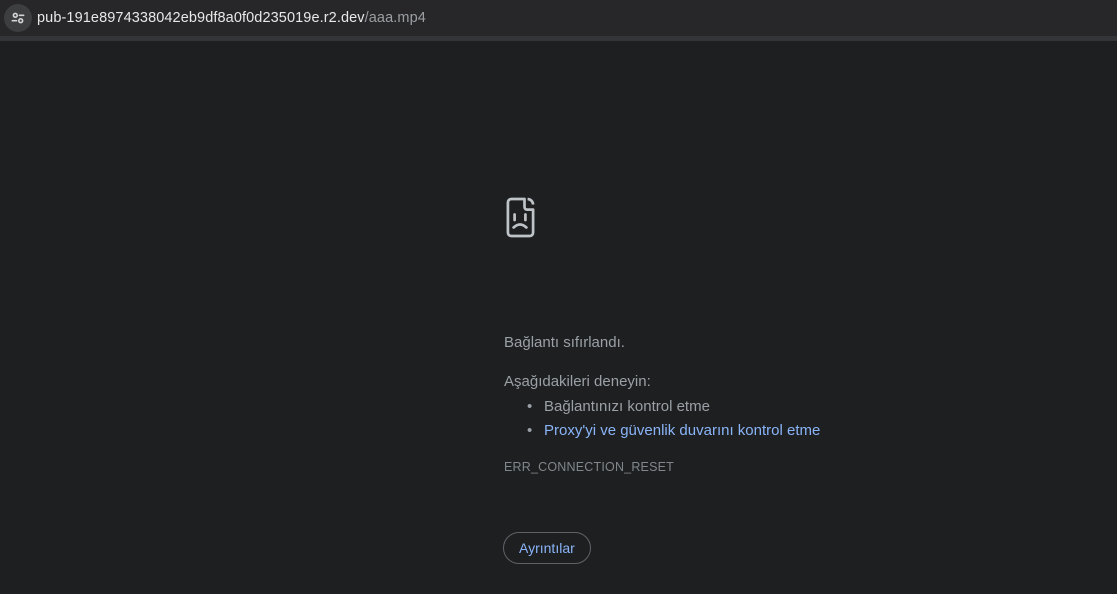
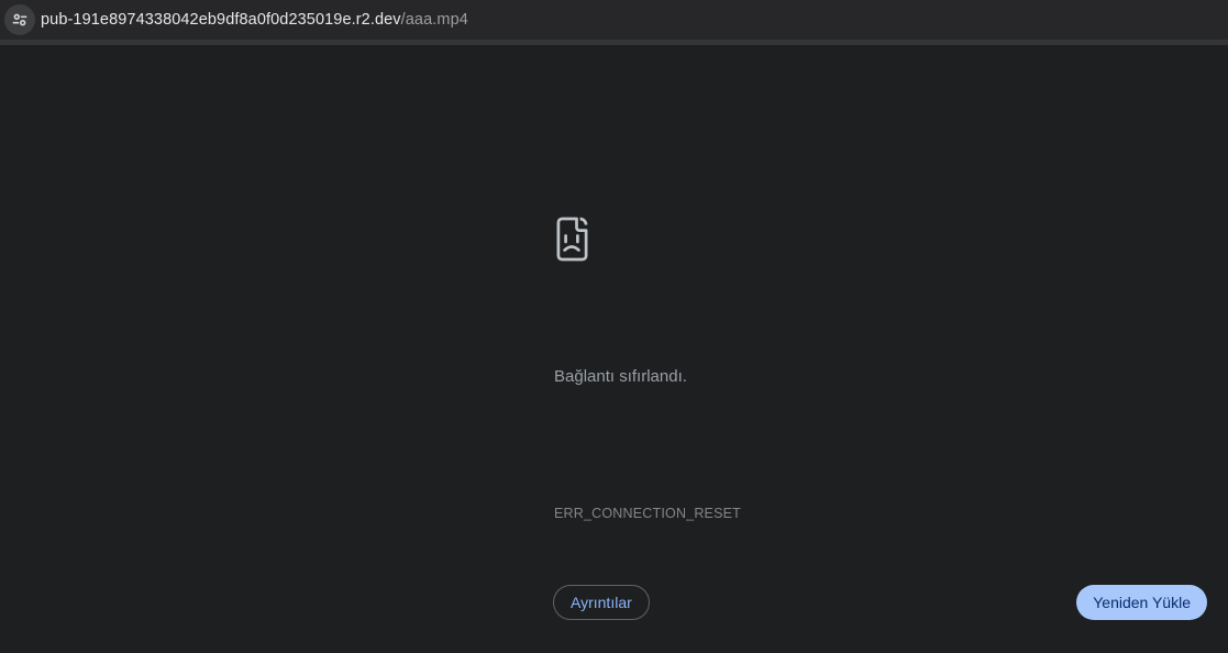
  pub-191e8974338042eb9df8a0f0d235019e.r2.dev
  /aaa.mp4
  Bağlantı sıfırlandı.
- Aşağıdakileri deneyin:
- Bağlantınızı kontrol etme
- Proxy'yi ve güvenlik duvarını kontrol etme
  ERR_CONNECTION_RESET
  Ayrıntılar
+ Yeniden Yükle
